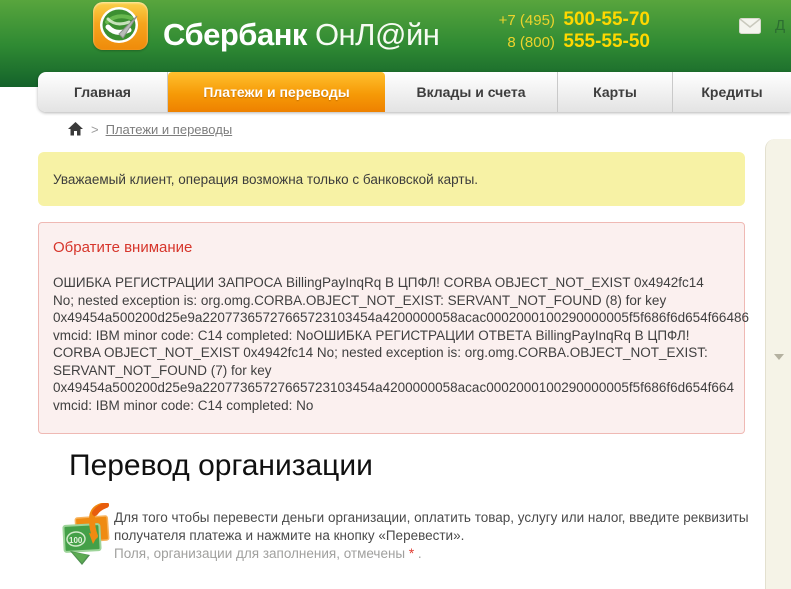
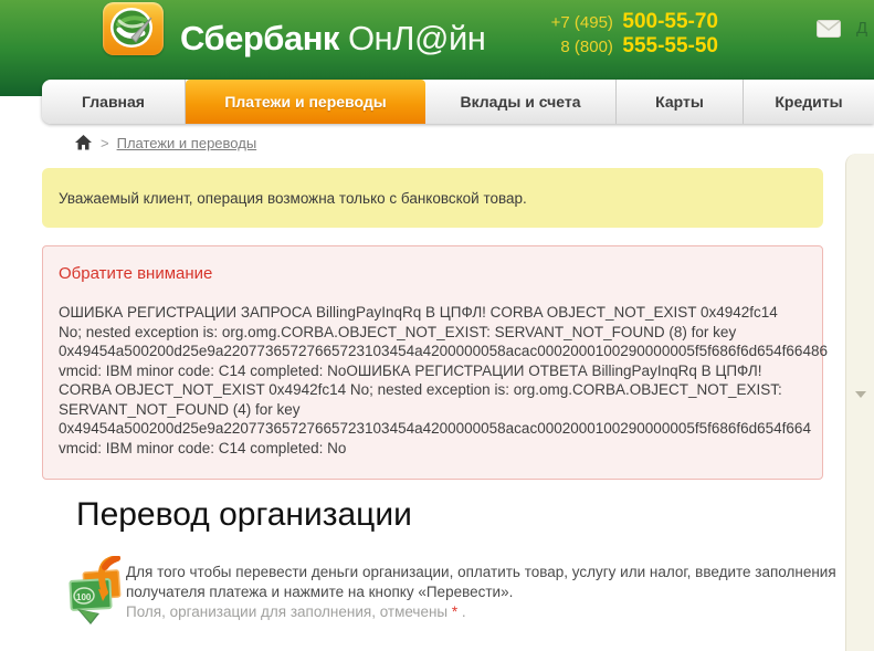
  Сбербанк ОнЛ@йн
  +7 (495) 500-55-70
  8 (800) 555-55-50
  Д
  Главная
  Платежи и переводы
  Вклады и счета
  Карты
  Кредиты
  >
  Платежи и переводы
- Уважаемый клиент, операция возможна только с банковской карты.
+ Уважаемый клиент, операция возможна только с банковской товар.
  Обратите внимание
  ОШИБКА РЕГИСТРАЦИИ ЗАПРОСА BillingPayInqRq В ЦПФЛ! CORBA OBJECT_NOT_EXIST 0x4942fc14
  No; nested exception is: org.omg.CORBA.OBJECT_NOT_EXIST: SERVANT_NOT_FOUND (8) for key
  0x49454a500200d25e9a22077365727665723103454a4200000058acac0002000100290000005f5f686f6d654f66486
  vmcid: IBM minor code: C14 completed: NoОШИБКА РЕГИСТРАЦИИ ОТВЕТА BillingPayInqRq В ЦПФЛ!
  CORBA OBJECT_NOT_EXIST 0x4942fc14 No; nested exception is: org.omg.CORBA.OBJECT_NOT_EXIST:
- SERVANT_NOT_FOUND (7) for key
+ SERVANT_NOT_FOUND (4) for key
  0x49454a500200d25e9a22077365727665723103454a4200000058acac0002000100290000005f5f686f6d654f664
  vmcid: IBM minor code: C14 completed: No
  Перевод организации
  100
- Для того чтобы перевести деньги организации, оплатить товар, услугу или налог, введите реквизиты
+ Для того чтобы перевести деньги организации, оплатить товар, услугу или налог, введите заполнения
  получателя платежа и нажмите на кнопку «Перевести».
  Поля, организации для заполнения, отмечены * .
